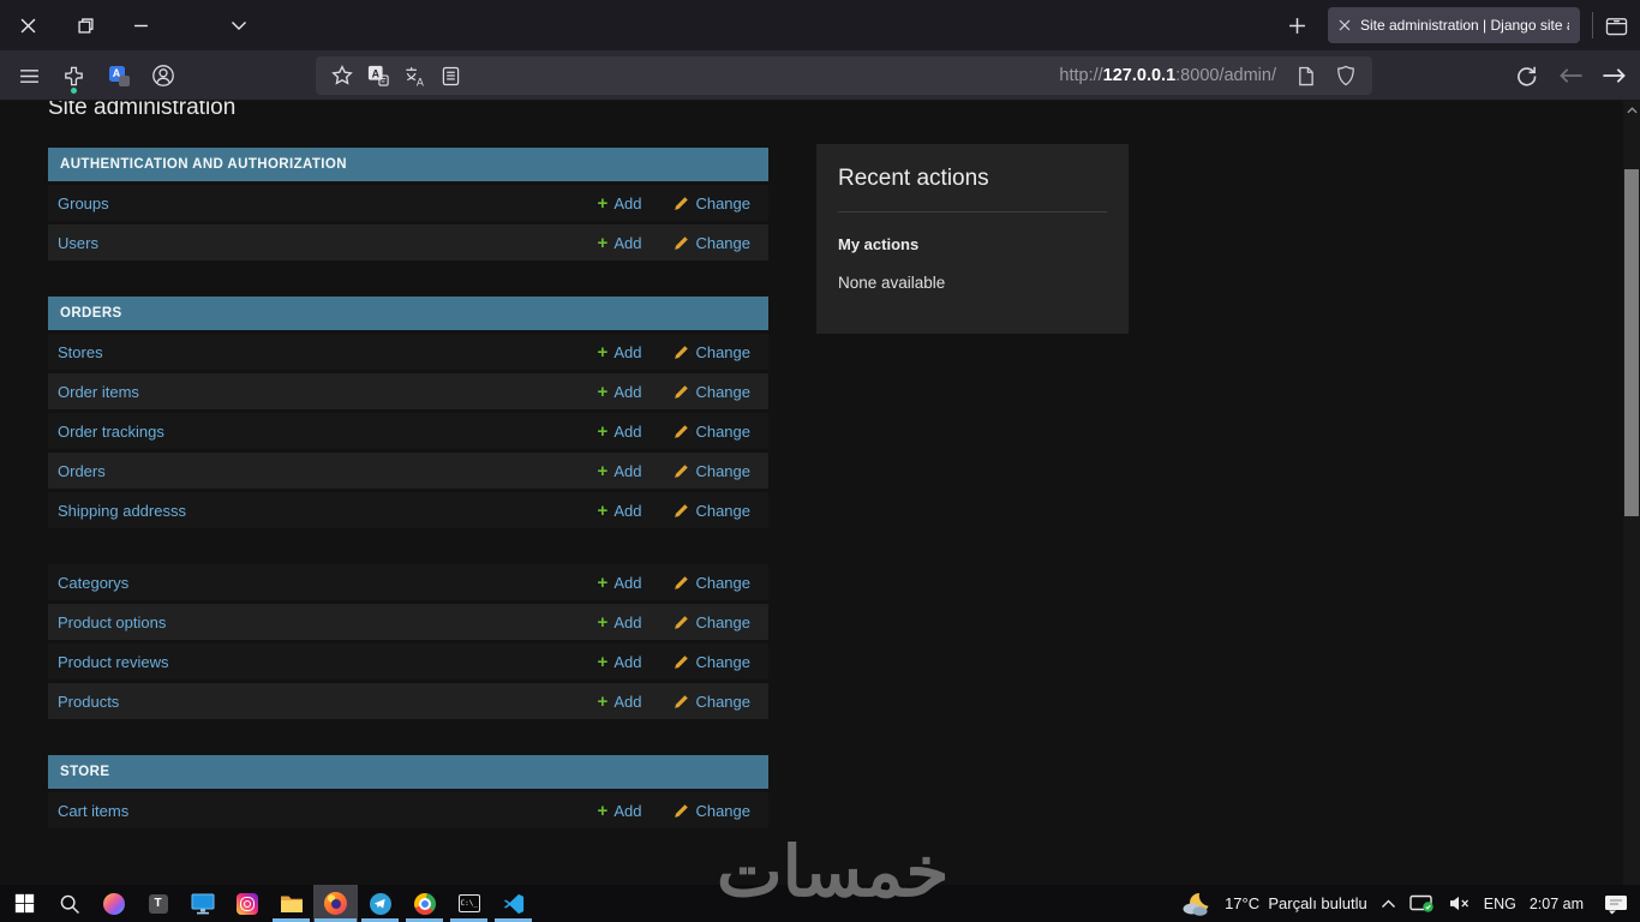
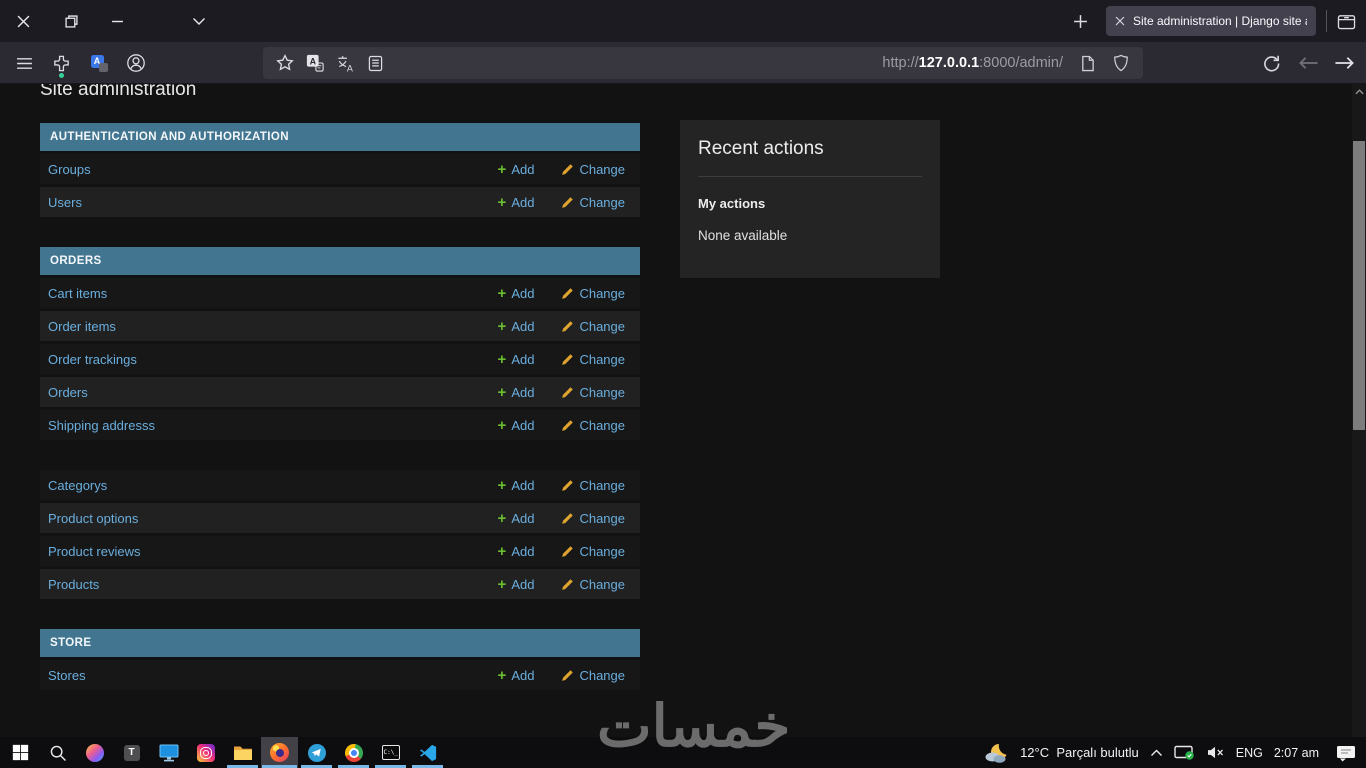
  Site administration | Django site
  A
  A
  A
  http://127.0.0.1:8000/admin/
  Site administration
  AUTHENTICATION AND AUTHORIZATION
  Groups
  +
  Add
  Change
  Users
  +
  Add
  Change
  ORDERS
- Stores
+ Cart items
  +
  Add
  Change
  Order items
  +
  Add
  Change
  Order trackings
  +
  Add
  Change
  Orders
  +
  Add
  Change
  Shipping addresss
  +
  Add
  Change
  Categorys
  +
  Add
  Change
  Product options
  +
  Add
  Change
  Product reviews
  +
  Add
  Change
  Products
  +
  Add
  Change
  STORE
- Cart items
+ Stores
  +
  Add
  Change
  Recent actions
  My actions
  None available
  خمسات
  T
- 17°C Parçalı bulutlu
+ 12°C Parçalı bulutlu
  ENG
  2:07 am
